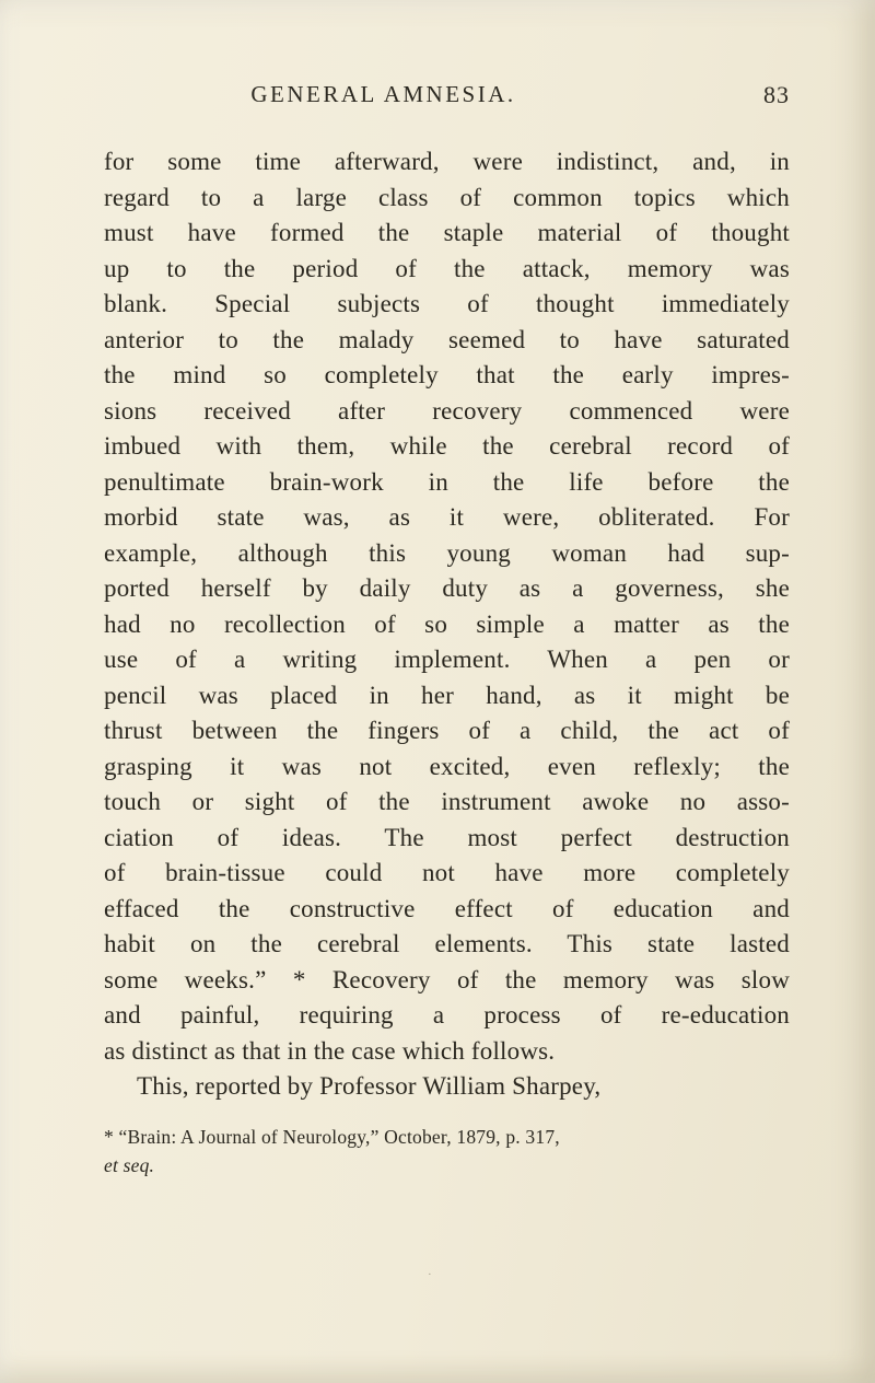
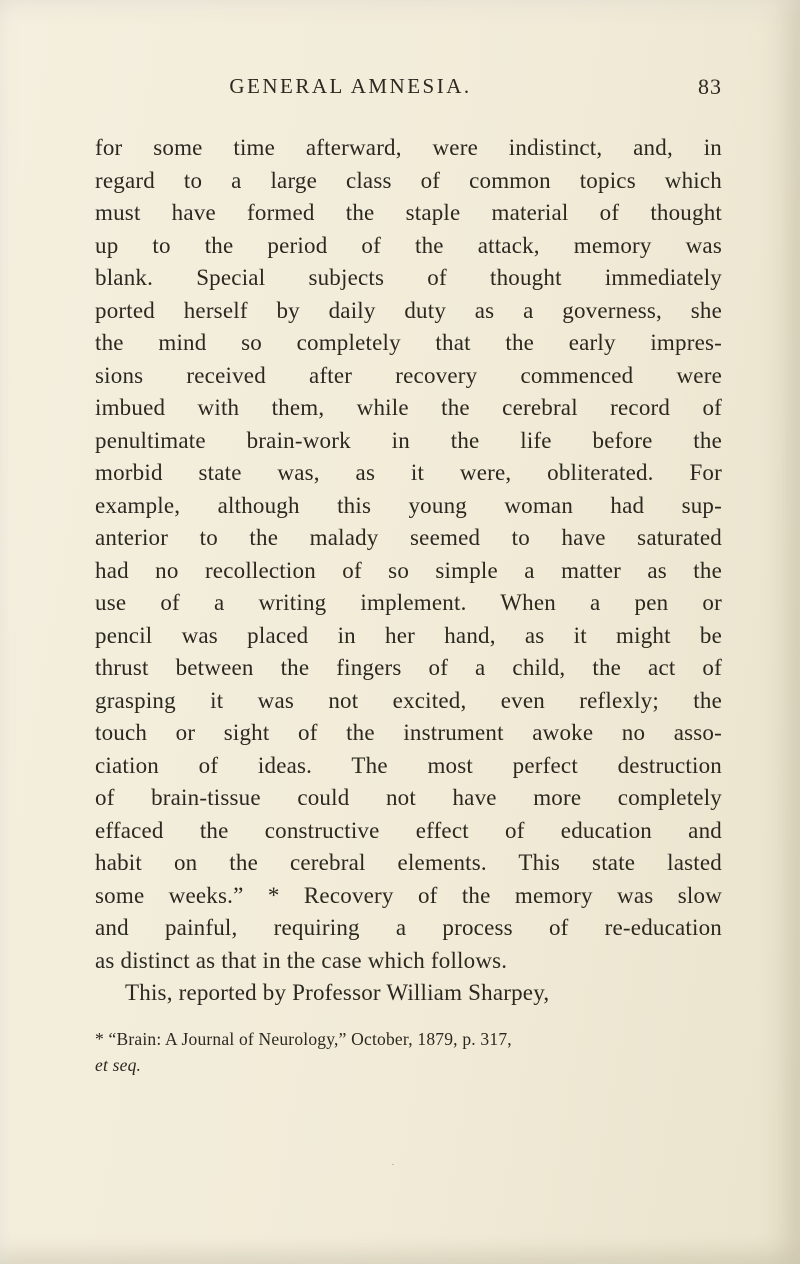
  GENERAL AMNESIA.
  83
  for some time afterward, were indistinct, and, in
  regard to a large class of common topics which
  must have formed the staple material of thought
  up to the period of the attack, memory was
  blank. Special subjects of thought immediately
- anterior to the malady seemed to have saturated
+ ported herself by daily duty as a governess, she
  the mind so completely that the early impres-
  sions received after recovery commenced were
  imbued with them, while the cerebral record of
  penultimate brain-work in the life before the
  morbid state was, as it were, obliterated. For
  example, although this young woman had sup-
- ported herself by daily duty as a governess, she
+ anterior to the malady seemed to have saturated
  had no recollection of so simple a matter as the
  use of a writing implement. When a pen or
  pencil was placed in her hand, as it might be
  thrust between the fingers of a child, the act of
  grasping it was not excited, even reflexly; the
  touch or sight of the instrument awoke no asso-
  ciation of ideas. The most perfect destruction
  of brain-tissue could not have more completely
  effaced the constructive effect of education and
  habit on the cerebral elements. This state lasted
  some weeks.” * Recovery of the memory was slow
  and painful, requiring a process of re-education
  as distinct as that in the case which follows.
  This, reported by Professor William Sharpey,
  * “Brain: A Journal of Neurology,” October, 1879, p. 317,
  et seq.
  ·
